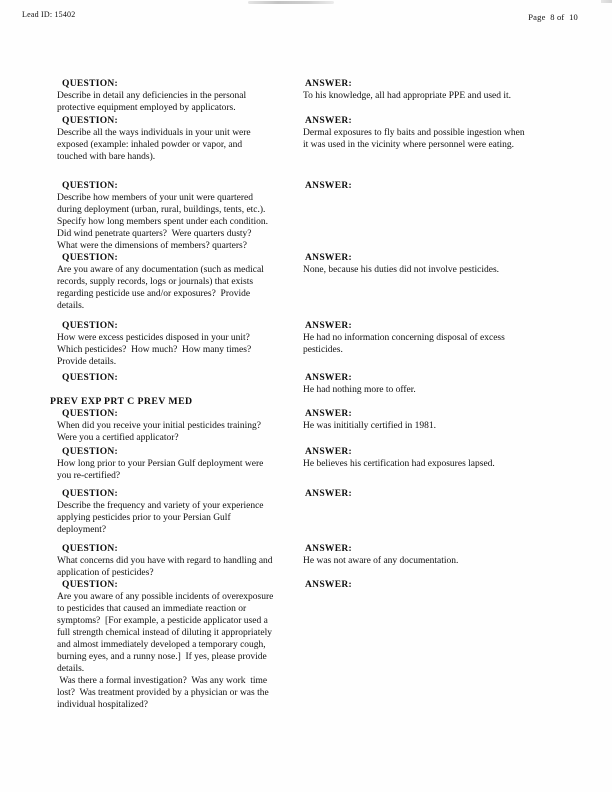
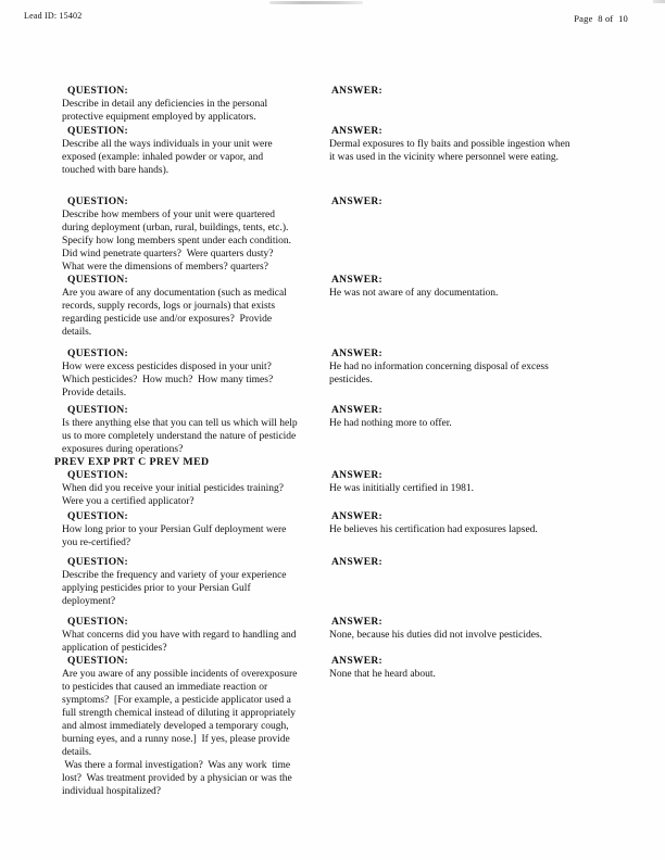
  Lead ID: 15402
  Page 8 of 10
  QUESTION:
  Describe in detail any deficiencies in the personal
  protective equipment employed by applicators.
  ANSWER:
- To his knowledge, all had appropriate PPE and used it.
  QUESTION:
  Describe all the ways individuals in your unit were
  exposed (example: inhaled powder or vapor, and
  touched with bare hands).
  ANSWER:
  Dermal exposures to fly baits and possible ingestion when
  it was used in the vicinity where personnel were eating.
  QUESTION:
  Describe how members of your unit were quartered
  during deployment (urban, rural, buildings, tents, etc.).
  Specify how long members spent under each condition.
  Did wind penetrate quarters? Were quarters dusty?
  What were the dimensions of members? quarters?
  ANSWER:
  QUESTION:
  Are you aware of any documentation (such as medical
  records, supply records, logs or journals) that exists
  regarding pesticide use and/or exposures? Provide
  details.
  ANSWER:
- None, because his duties did not involve pesticides.
+ He was not aware of any documentation.
  QUESTION:
  How were excess pesticides disposed in your unit?
  Which pesticides? How much? How many times?
  Provide details.
  ANSWER:
  He had no information concerning disposal of excess
  pesticides.
  QUESTION:
+ Is there anything else that you can tell us which will help
+ us to more completely understand the nature of pesticide
+ exposures during operations?
  ANSWER:
  He had nothing more to offer.
  PREV EXP PRT C PREV MED
  QUESTION:
  When did you receive your initial pesticides training?
  Were you a certified applicator?
  ANSWER:
  He was inititially certified in 1981.
  QUESTION:
  How long prior to your Persian Gulf deployment were
  you re-certified?
  ANSWER:
  He believes his certification had exposures lapsed.
  QUESTION:
  Describe the frequency and variety of your experience
  applying pesticides prior to your Persian Gulf
  deployment?
  ANSWER:
  QUESTION:
  What concerns did you have with regard to handling and
  application of pesticides?
  ANSWER:
- He was not aware of any documentation.
+ None, because his duties did not involve pesticides.
  QUESTION:
  Are you aware of any possible incidents of overexposure
  to pesticides that caused an immediate reaction or
  symptoms? [For example, a pesticide applicator used a
  full strength chemical instead of diluting it appropriately
  and almost immediately developed a temporary cough,
  burning eyes, and a runny nose.] If yes, please provide
  details.
  Was there a formal investigation? Was any work time
  lost? Was treatment provided by a physician or was the
  individual hospitalized?
  ANSWER:
+ None that he heard about.
